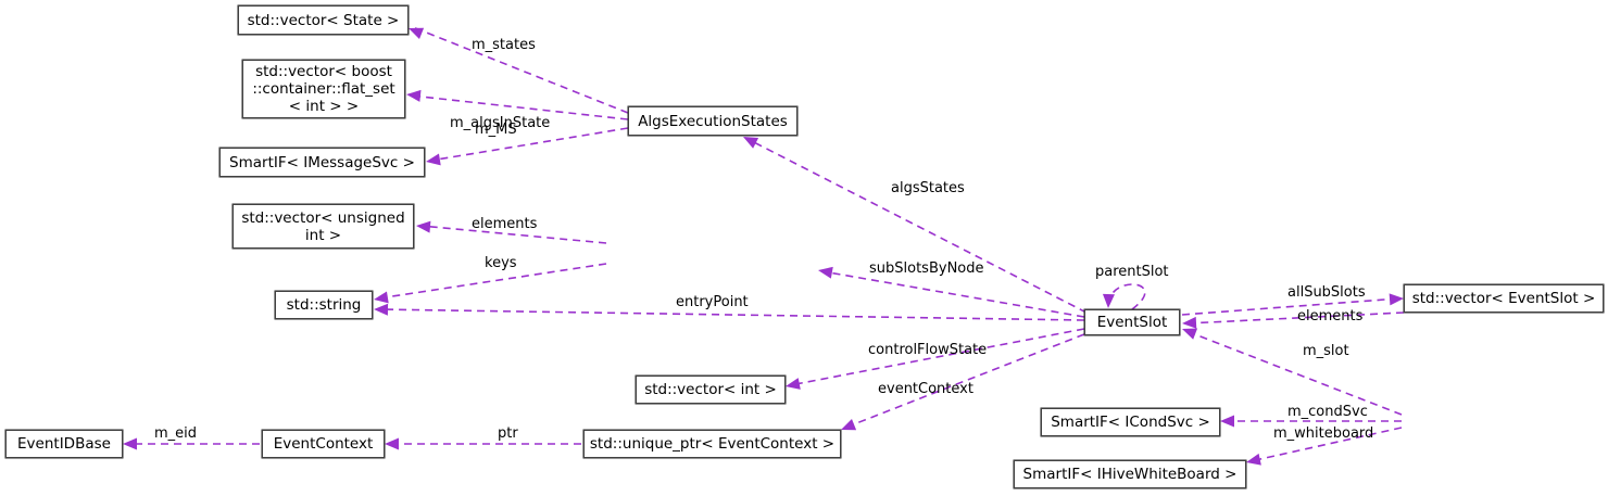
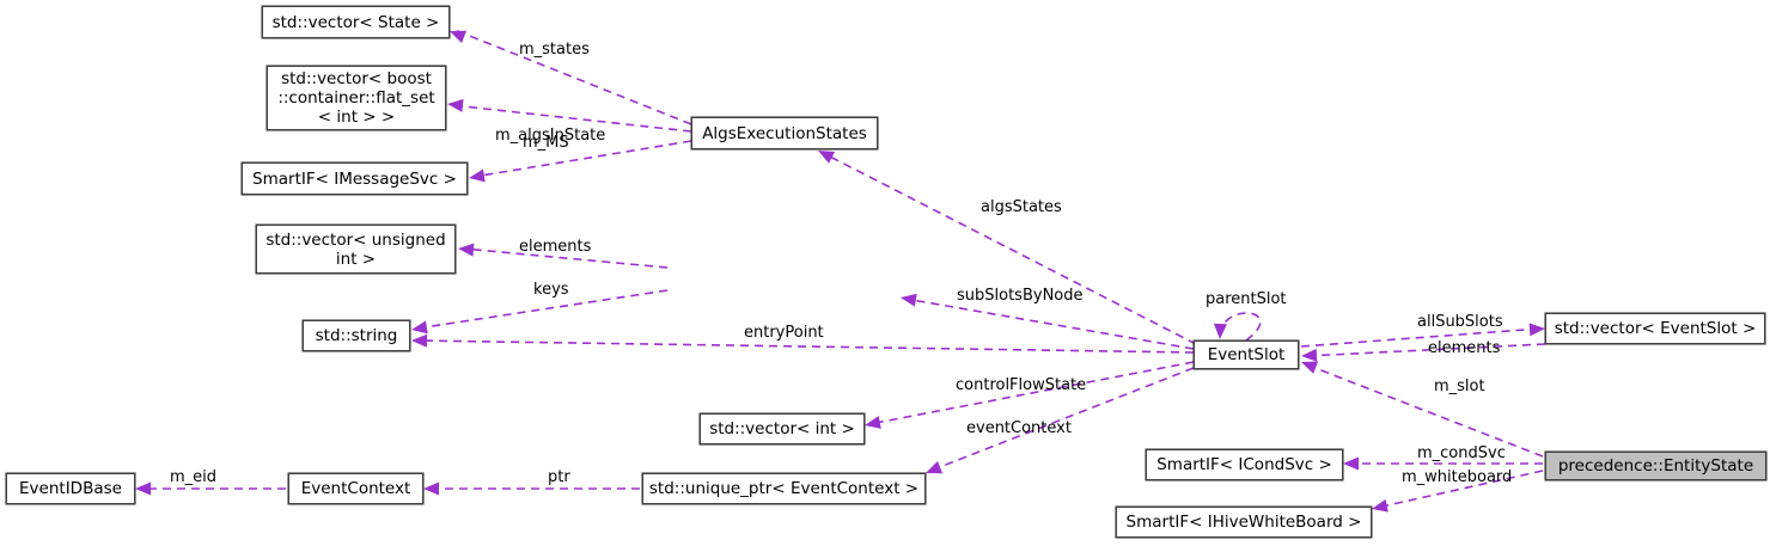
  std::vector< State >
  std::vector< boost
  ::container::flat_set
  < int > >
  SmartIF< IMessageSvc >
  std::vector< unsigned
  int >
  std::string
  AlgsExecutionStates
  std::vector< int >
  std::unique_ptr< EventContext >
  EventSlot
  std::vector< EventSlot >
  SmartIF< ICondSvc >
  SmartIF< IHiveWhiteBoard >
  EventIDBase
  EventContext
+ precedence::EntityState
  m_states
  m_algsInState
  m_MS
  algsStates
  elements
  keys
  subSlotsByNode
  entryPoint
  parentSlot
  allSubSlots
  elements
  m_slot
  controlFlowState
  eventContext
  m_condSvc
  m_whiteboard
  m_eid
  ptr
